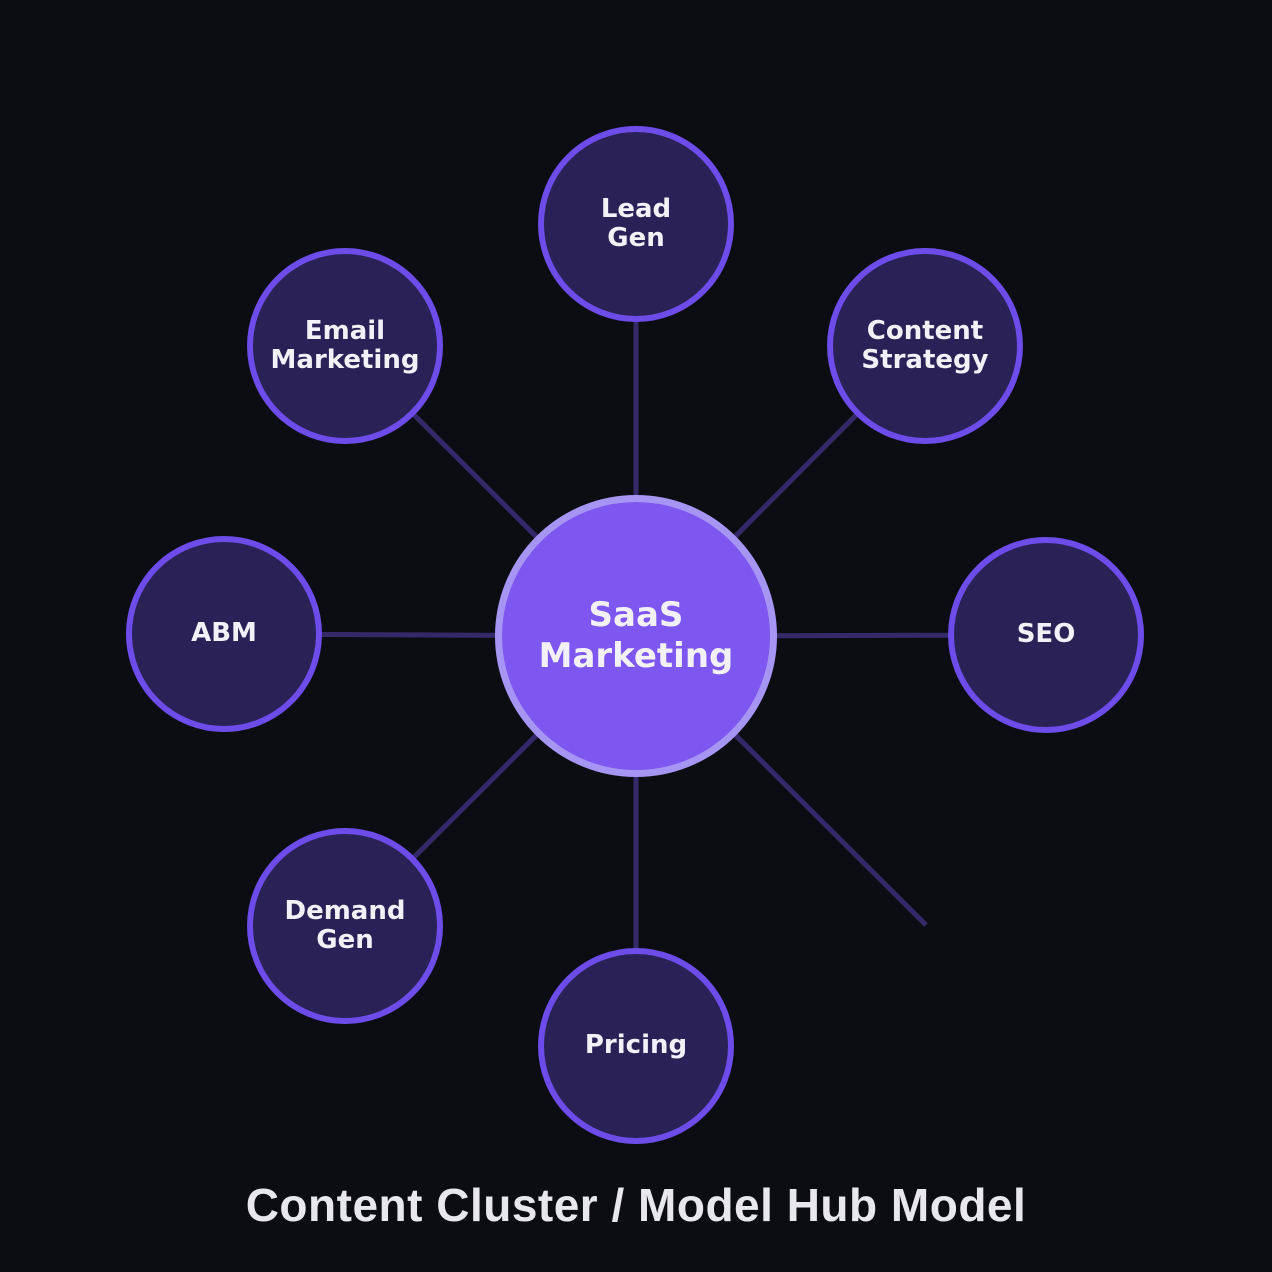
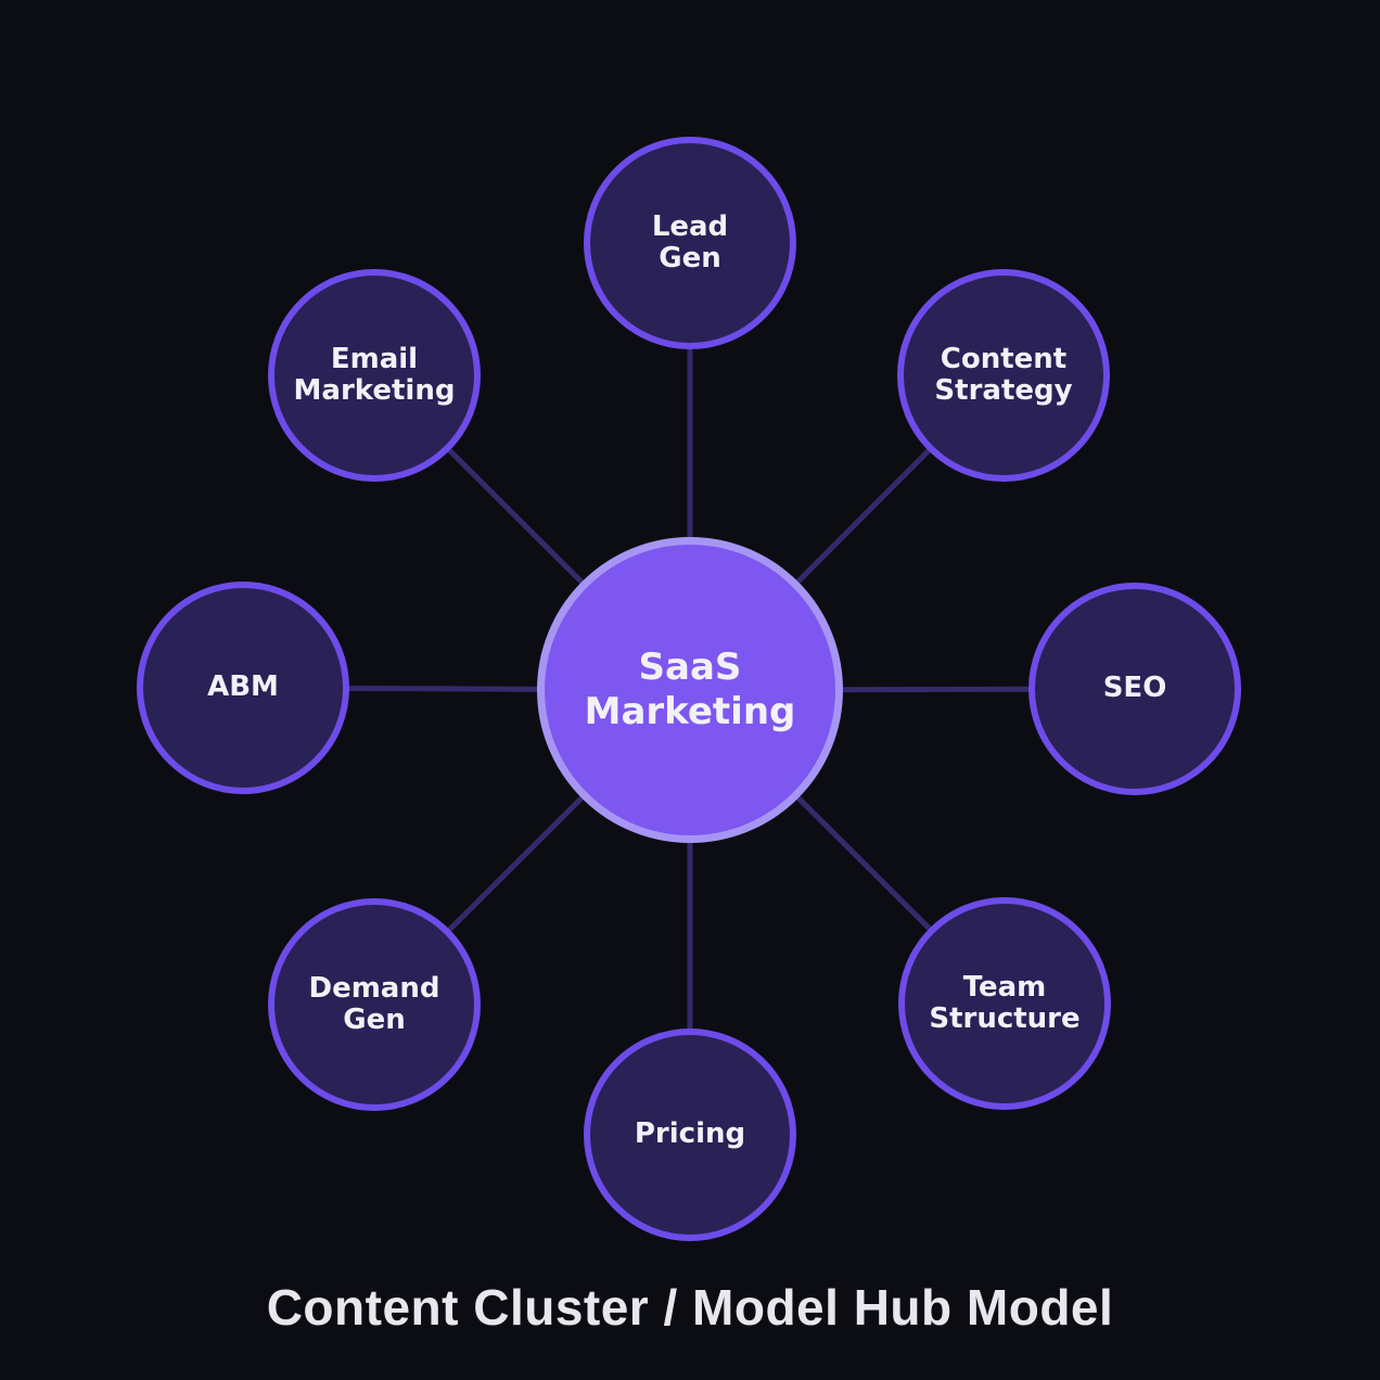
  Lead
  Gen
  Content
  Strategy
  SEO
+ Team
+ Structure
  Pricing
  Demand
  Gen
  ABM
  Email
  Marketing
  SaaS
  Marketing
  Content Cluster / Model Hub Model
